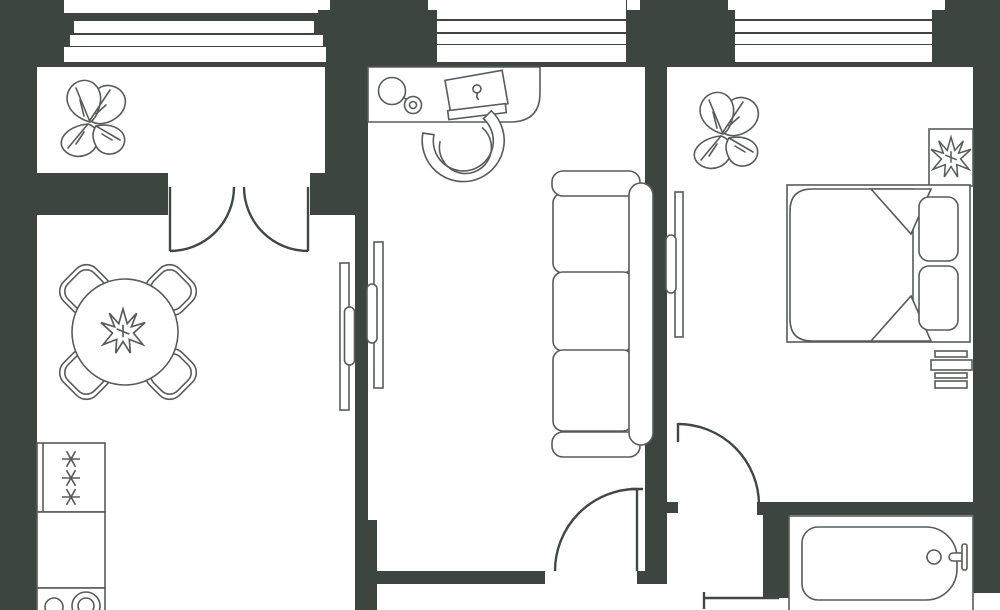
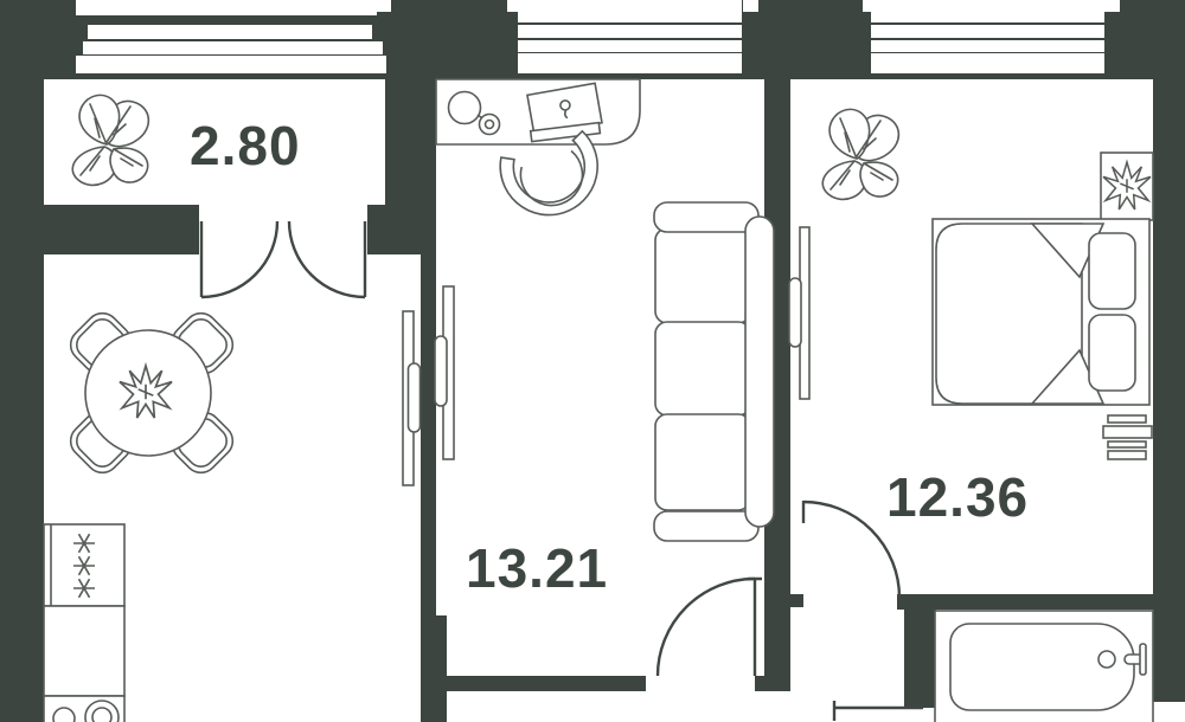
+ 2.80
+ 13.21
+ 12.36
